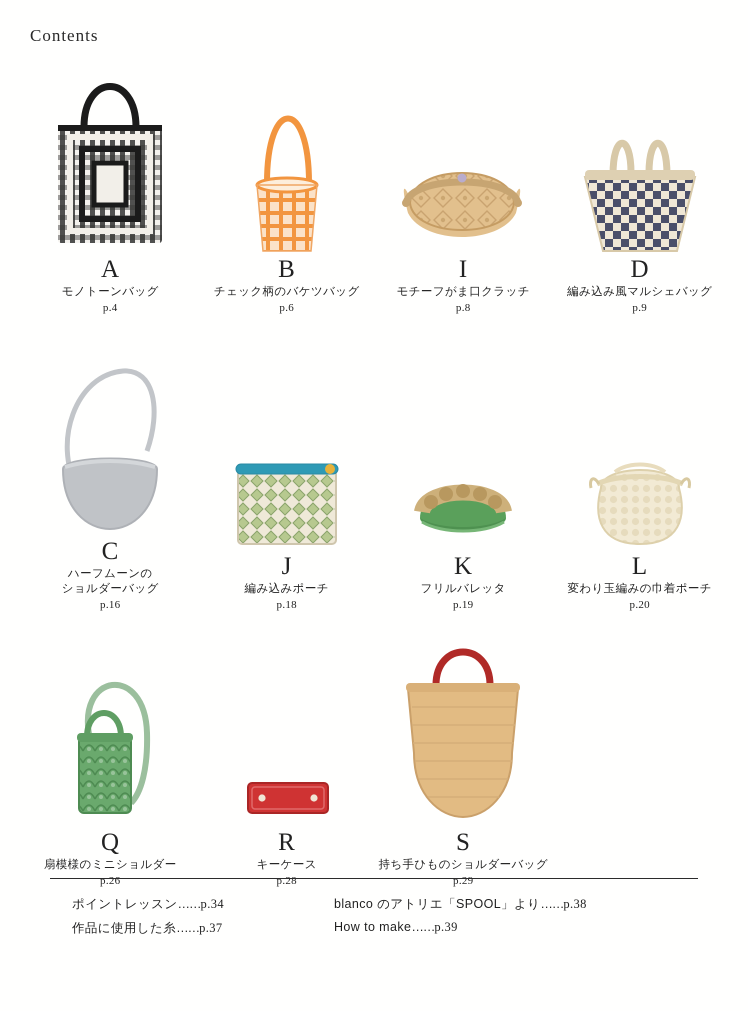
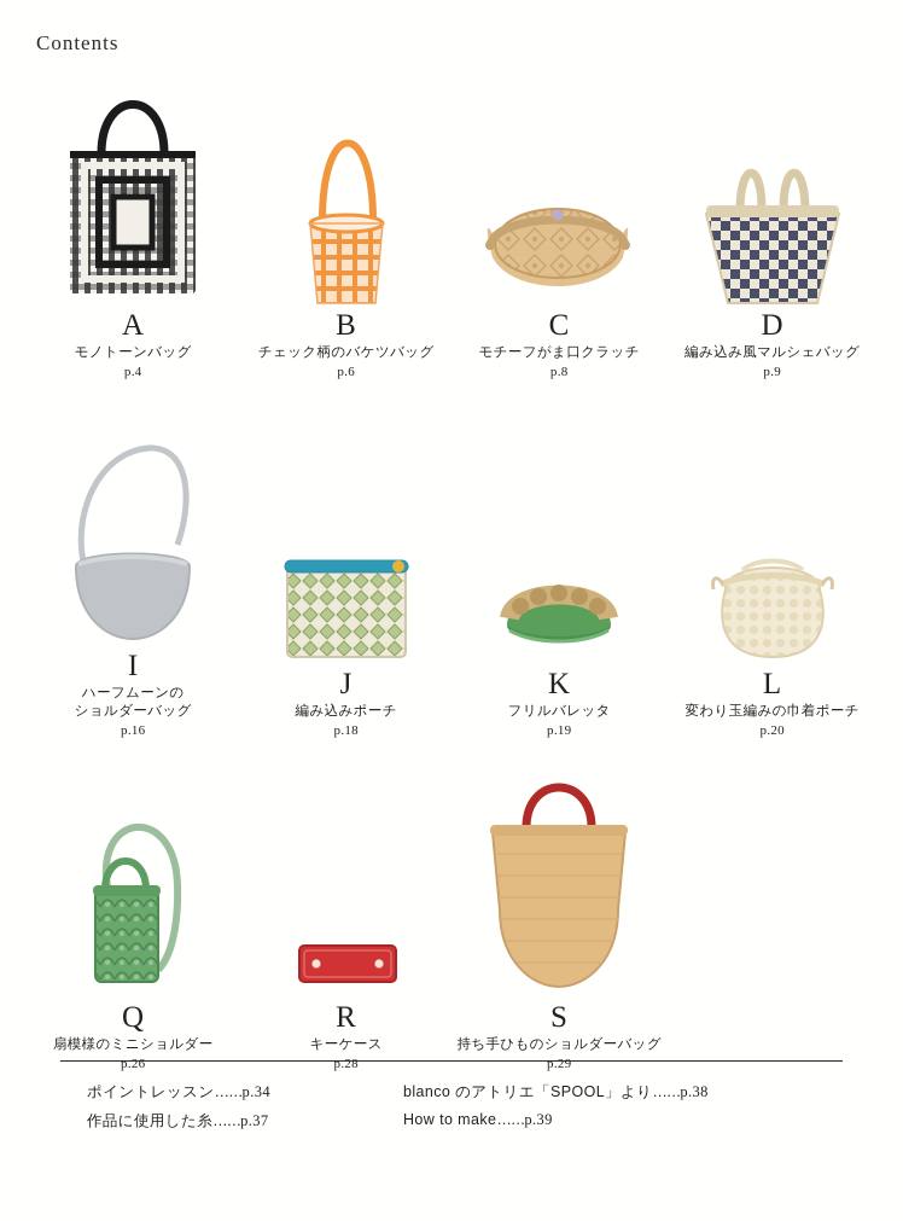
  Contents
  A
  モノトーンバッグ
  p.4
  B
  チェック柄のバケツバッグ
  p.6
- I
+ C
  モチーフがま口クラッチ
  p.8
  D
  編み込み風マルシェバッグ
  p.9
- C
+ I
  ハーフムーンの
  ショルダーバッグ
  p.16
  J
  編み込みポーチ
  p.18
  K
  フリルバレッタ
  p.19
  L
  変わり玉編みの巾着ポーチ
  p.20
  Q
  扇模様のミニショルダー
  p.26
  R
  キーケース
  p.28
  S
  持ち手ひものショルダーバッグ
  p.29
  ポイントレッスン……p.34
  作品に使用した糸……p.37
  blanco のアトリエ「SPOOL」より……p.38
  How to make……p.39
